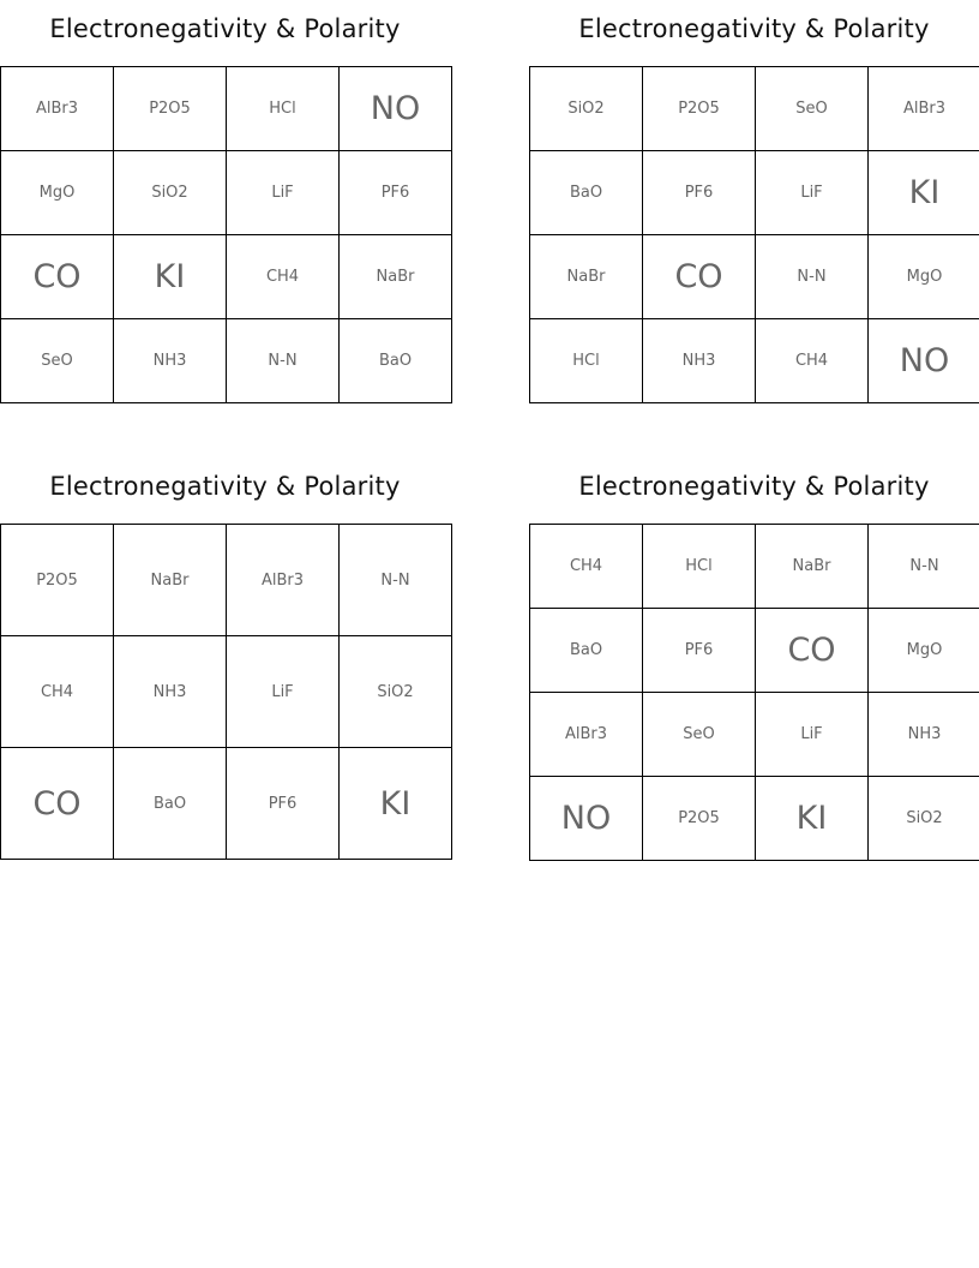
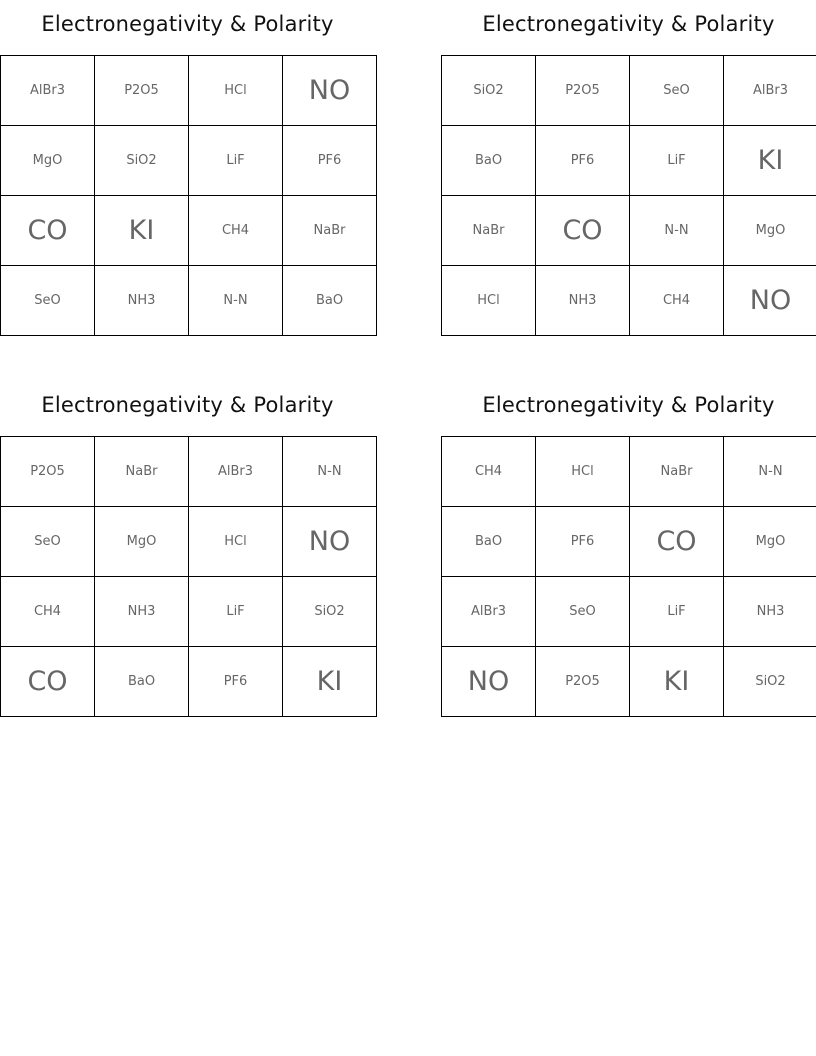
  Electronegativity & Polarity
  AlBr3	P2O5	HCl	NO
  MgO	SiO2	LiF	PF6
  CO	KI	CH4	NaBr
  SeO	NH3	N-N	BaO
  Electronegativity & Polarity
  SiO2	P2O5	SeO	AlBr3
  BaO	PF6	LiF	KI
  NaBr	CO	N-N	MgO
  HCl	NH3	CH4	NO
  Electronegativity & Polarity
  P2O5	NaBr	AlBr3	N-N
+ SeO	MgO	HCl	NO
  CH4	NH3	LiF	SiO2
  CO	BaO	PF6	KI
  Electronegativity & Polarity
  CH4	HCl	NaBr	N-N
  BaO	PF6	CO	MgO
  AlBr3	SeO	LiF	NH3
  NO	P2O5	KI	SiO2
